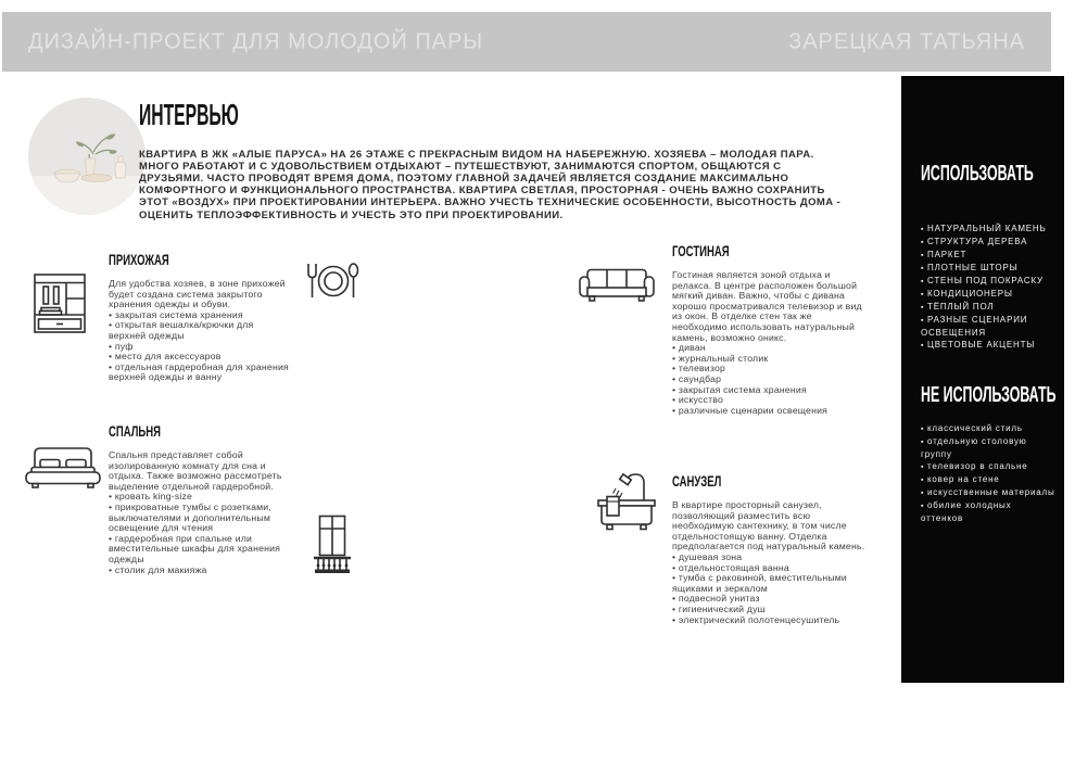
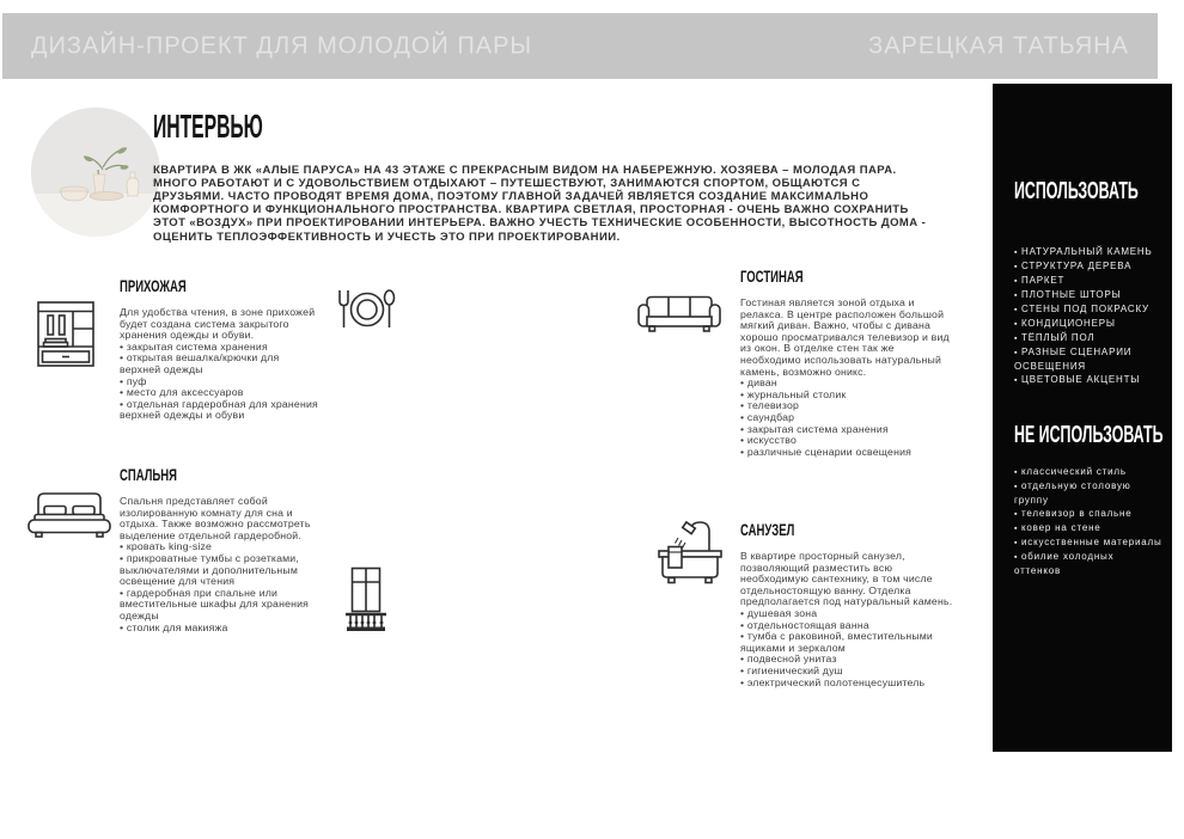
  ДИЗАЙН-ПРОЕКТ ДЛЯ МОЛОДОЙ ПАРЫ
  ЗАРЕЦКАЯ ТАТЬЯНА
  ИНТЕРВЬЮ
- КВАРТИРА В ЖК «АЛЫЕ ПАРУСА» НА 26 ЭТАЖЕ С ПРЕКРАСНЫМ ВИДОМ НА НАБЕРЕЖНУЮ. ХОЗЯЕВА – МОЛОДАЯ ПАРА. МНОГО РАБОТАЮТ И С УДОВОЛЬСТВИЕМ ОТДЫХАЮТ – ПУТЕШЕСТВУЮТ, ЗАНИМАЮТСЯ СПОРТОМ, ОБЩАЮТСЯ С ДРУЗЬЯМИ. ЧАСТО ПРОВОДЯТ ВРЕМЯ ДОМА, ПОЭТОМУ ГЛАВНОЙ ЗАДАЧЕЙ ЯВЛЯЕТСЯ СОЗДАНИЕ МАКСИМАЛЬНО КОМФОРТНОГО И ФУНКЦИОНАЛЬНОГО ПРОСТРАНСТВА. КВАРТИРА СВЕТЛАЯ, ПРОСТОРНАЯ - ОЧЕНЬ ВАЖНО СОХРАНИТЬ ЭТОТ «ВОЗДУХ» ПРИ ПРОЕКТИРОВАНИИ ИНТЕРЬЕРА. ВАЖНО УЧЕСТЬ ТЕХНИЧЕСКИЕ ОСОБЕННОСТИ, ВЫСОТНОСТЬ ДОМА - ОЦЕНИТЬ ТЕПЛОЭФФЕКТИВНОСТЬ И УЧЕСТЬ ЭТО ПРИ ПРОЕКТИРОВАНИИ.
+ КВАРТИРА В ЖК «АЛЫЕ ПАРУСА» НА 43 ЭТАЖЕ С ПРЕКРАСНЫМ ВИДОМ НА НАБЕРЕЖНУЮ. ХОЗЯЕВА – МОЛОДАЯ ПАРА. МНОГО РАБОТАЮТ И С УДОВОЛЬСТВИЕМ ОТДЫХАЮТ – ПУТЕШЕСТВУЮТ, ЗАНИМАЮТСЯ СПОРТОМ, ОБЩАЮТСЯ С ДРУЗЬЯМИ. ЧАСТО ПРОВОДЯТ ВРЕМЯ ДОМА, ПОЭТОМУ ГЛАВНОЙ ЗАДАЧЕЙ ЯВЛЯЕТСЯ СОЗДАНИЕ МАКСИМАЛЬНО КОМФОРТНОГО И ФУНКЦИОНАЛЬНОГО ПРОСТРАНСТВА. КВАРТИРА СВЕТЛАЯ, ПРОСТОРНАЯ - ОЧЕНЬ ВАЖНО СОХРАНИТЬ ЭТОТ «ВОЗДУХ» ПРИ ПРОЕКТИРОВАНИИ ИНТЕРЬЕРА. ВАЖНО УЧЕСТЬ ТЕХНИЧЕСКИЕ ОСОБЕННОСТИ, ВЫСОТНОСТЬ ДОМА - ОЦЕНИТЬ ТЕПЛОЭФФЕКТИВНОСТЬ И УЧЕСТЬ ЭТО ПРИ ПРОЕКТИРОВАНИИ.
  ПРИХОЖАЯ
- Для удобства хозяев, в зоне прихожей будет создана система закрытого хранения одежды и обуви.
+ Для удобства чтения, в зоне прихожей будет создана система закрытого хранения одежды и обуви.
  закрытая система хранения
  открытая вешалка/крючки для верхней одежды
  пуф
  место для аксессуаров
- отдельная гардеробная для хранения верхней одежды и ванну
+ отдельная гардеробная для хранения верхней одежды и обуви
  СПАЛЬНЯ
  Спальня представляет собой изолированную комнату для сна и отдыха. Также возможно рассмотреть выделение отдельной гардеробной.
  кровать king-size
  прикроватные тумбы с розетками, выключателями и дополнительным освещение для чтения
  гардеробная при спальне или вместительные шкафы для хранения одежды
  столик для макияжа
  ГОСТИНАЯ
  Гостиная является зоной отдыха и релакса. В центре расположен большой мягкий диван. Важно, чтобы с дивана хорошо просматривался телевизор и вид из окон. В отделке стен так же необходимо использовать натуральный камень, возможно оникс.
  диван
  журнальный столик
  телевизор
  саундбар
  закрытая система хранения
  искусство
  различные сценарии освещения
  САНУЗЕЛ
  В квартире просторный санузел, позволяющий разместить всю необходимую сантехнику, в том числе отдельностоящую ванну. Отделка предполагается под натуральный камень.
  душевая зона
  отдельностоящая ванна
  тумба с раковиной, вместительными ящиками и зеркалом
  подвесной унитаз
  гигиенический душ
  электрический полотенцесушитель
  ИСПОЛЬЗОВАТЬ
  НАТУРАЛЬНЫЙ КАМЕНЬ
  СТРУКТУРА ДЕРЕВА
  ПАРКЕТ
  ПЛОТНЫЕ ШТОРЫ
  СТЕНЫ ПОД ПОКРАСКУ
  КОНДИЦИОНЕРЫ
  ТЁПЛЫЙ ПОЛ
  РАЗНЫЕ СЦЕНАРИИ ОСВЕЩЕНИЯ
  ЦВЕТОВЫЕ АКЦЕНТЫ
  НЕ ИСПОЛЬЗОВАТЬ
  классический стиль
  отдельную столовую группу
  телевизор в спальне
  ковер на стене
  искусственные материалы
  обилие холодных оттенков
